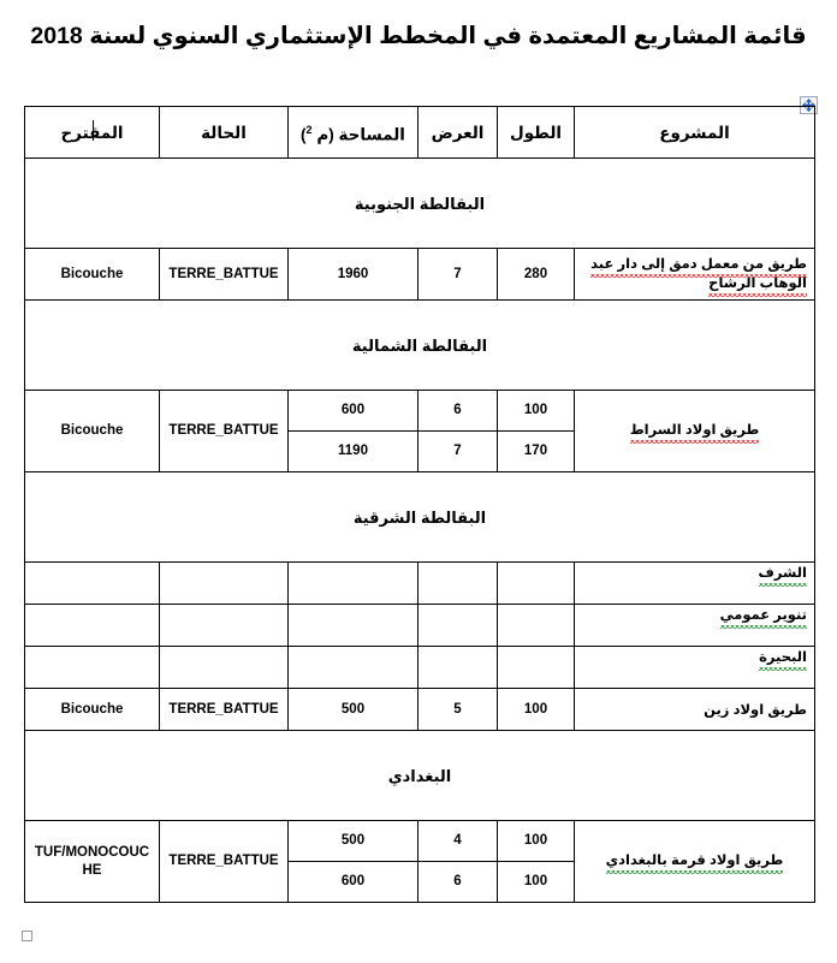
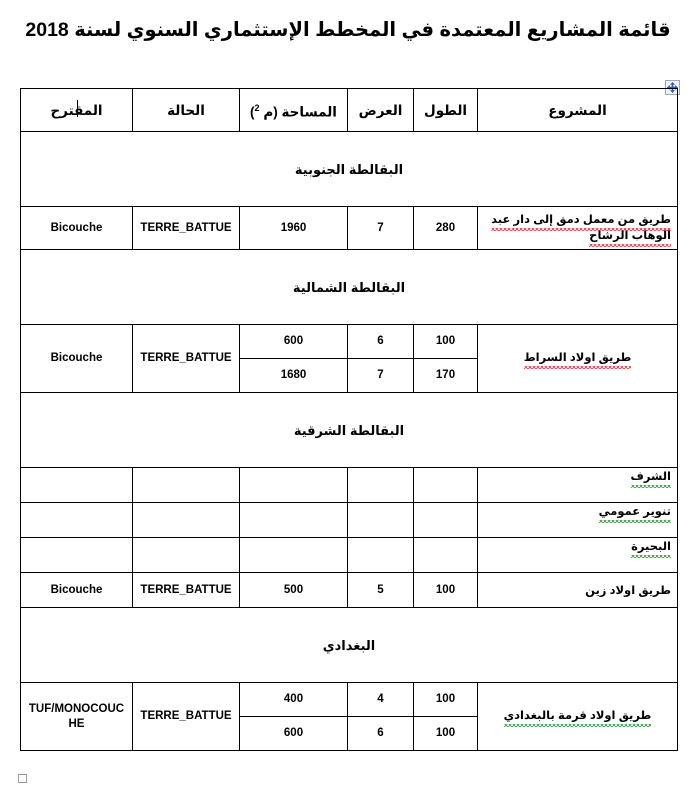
  قائمة المشاريع المعتمدة في المخطط الإستثماري السنوي لسنة 2018
  المشروع	الطول	العرض	المساحة (م 2)	الحالة	المقترح
  البقالطة الجنوبية
  طريق من معمل دمق إلى دار عبد الوهاب الرشاح	280	7	1960	TERRE_BATTUE	Bicouche
  البقالطة الشمالية
  طريق اولاد السراط	100	6	600	TERRE_BATTUE	Bicouche
- 170	7	1190
+ 170	7	1680
  البقالطة الشرقية
  الشرف
  تنوير عمومي
  البحيرة
  طريق اولاد زين	100	5	500	TERRE_BATTUE	Bicouche
  البغدادي
- طريق اولاد قرمة بالبغدادي	100	4	500	TERRE_BATTUE	TUF/MONOCOUCHE
+ طريق اولاد قرمة بالبغدادي	100	4	400	TERRE_BATTUE	TUF/MONOCOUCHE
  100	6	600
